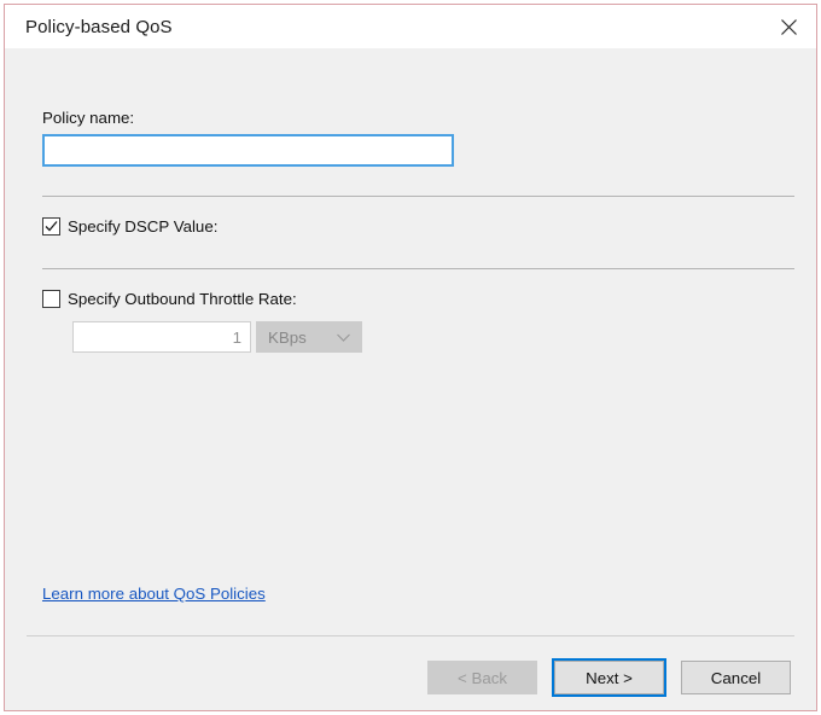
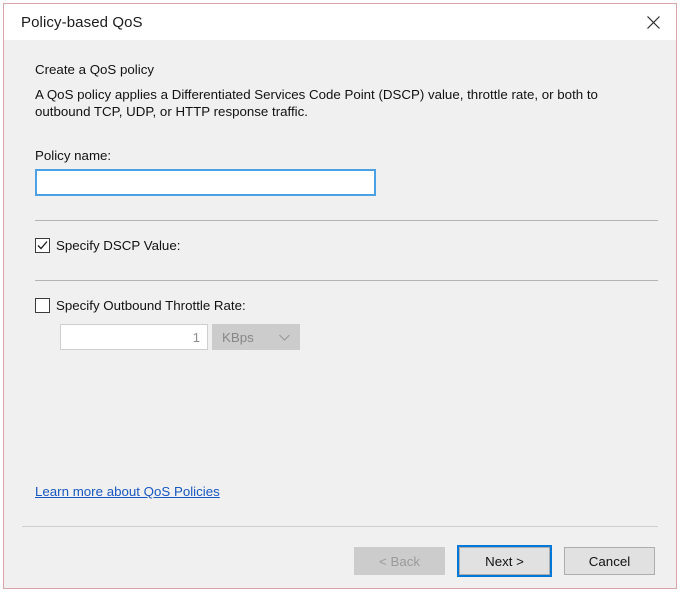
  Policy-based QoS
+ Create a QoS policy
+ A QoS policy applies a Differentiated Services Code Point (DSCP) value, throttle rate, or both to outbound TCP, UDP, or HTTP response traffic.
  Policy name:
  Specify DSCP Value:
  Specify Outbound Throttle Rate:
  1
  KBps
  Learn more about QoS Policies
  < Back
  Next >
  Cancel
